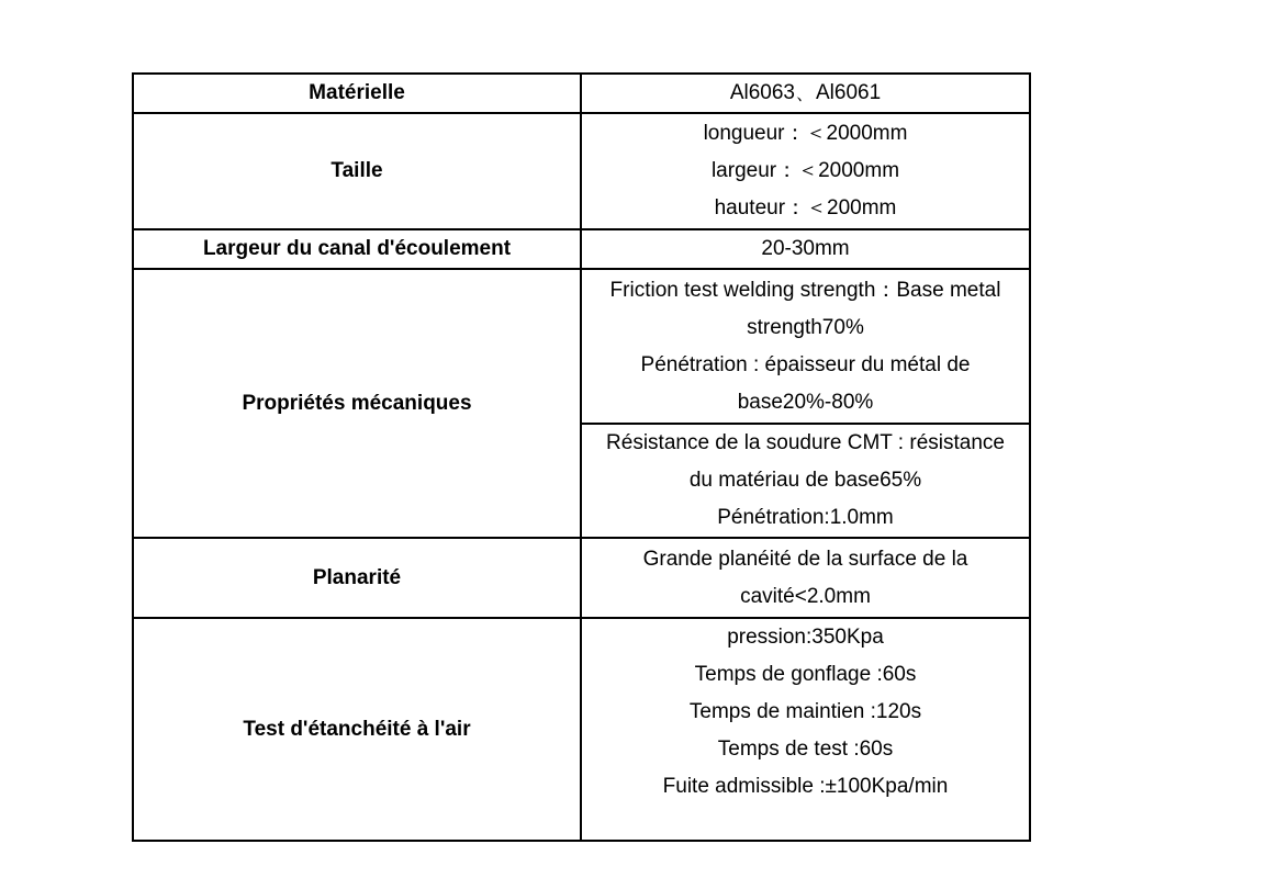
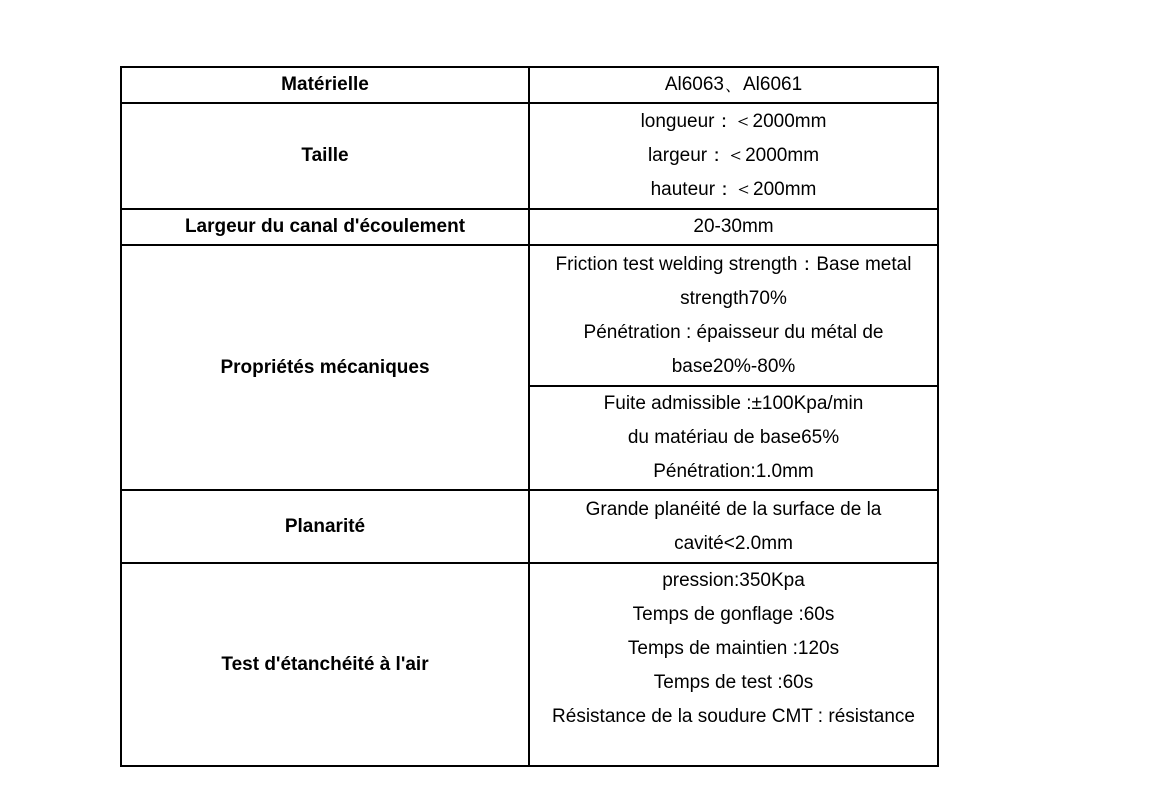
  Matérielle	Al6063、Al6061
  Taille	longueur：＜2000mm largeur：＜2000mm hauteur：＜200mm
  Largeur du canal d'écoulement	20-30mm
  Propriétés mécaniques	Friction test welding strength：Base metal strength70% Pénétration : épaisseur du métal de base20%-80%
- Résistance de la soudure CMT : résistance du matériau de base65% Pénétration:1.0mm
+ Fuite admissible :±100Kpa/min du matériau de base65% Pénétration:1.0mm
  Planarité	Grande planéité de la surface de la cavité<2.0mm
- Test d'étanchéité à l'air	pression:350Kpa Temps de gonflage :60s Temps de maintien :120s Temps de test :60s Fuite admissible :±100Kpa/min
+ Test d'étanchéité à l'air	pression:350Kpa Temps de gonflage :60s Temps de maintien :120s Temps de test :60s Résistance de la soudure CMT : résistance
